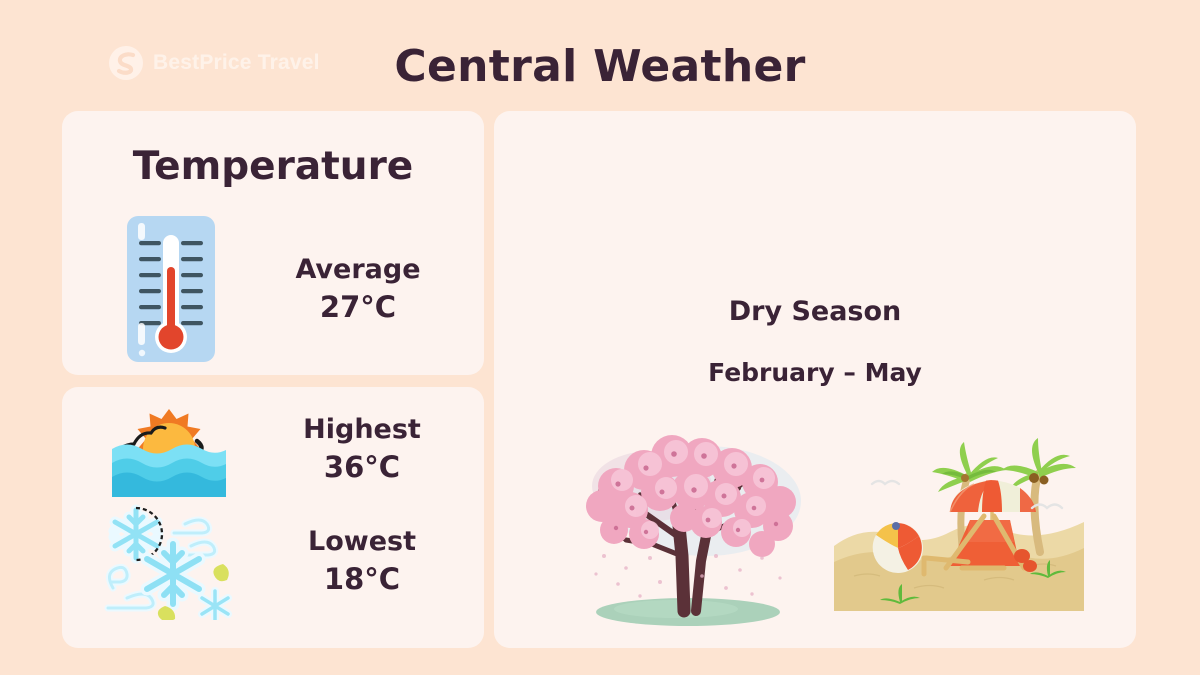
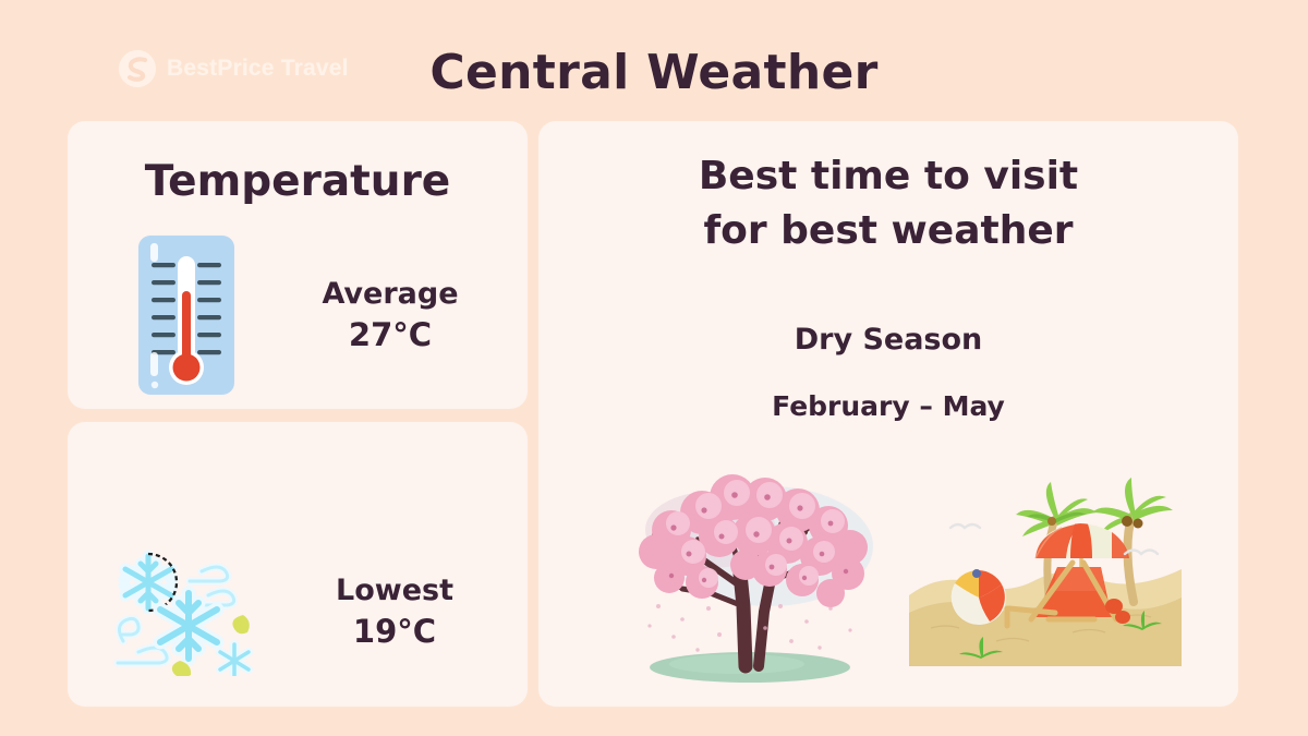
  Central Weather
  Temperature
  Average
  27°C
- Highest
- 36°C
  Lowest
- 18°C
+ 19°C
+ Best time to visit
+ for best weather
  Dry Season
  February – May
